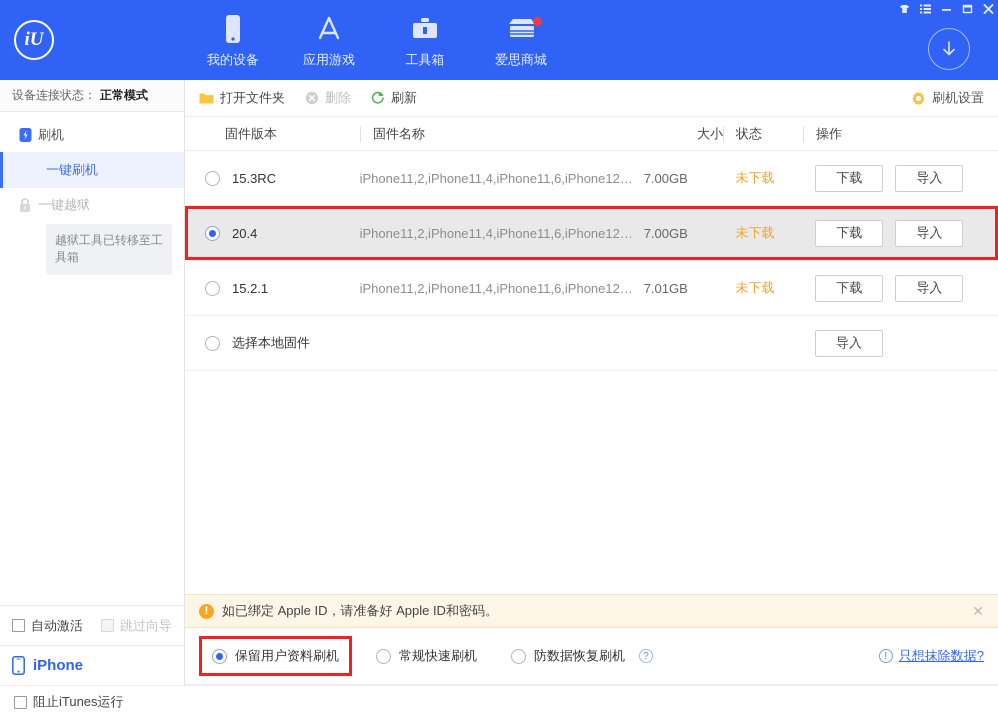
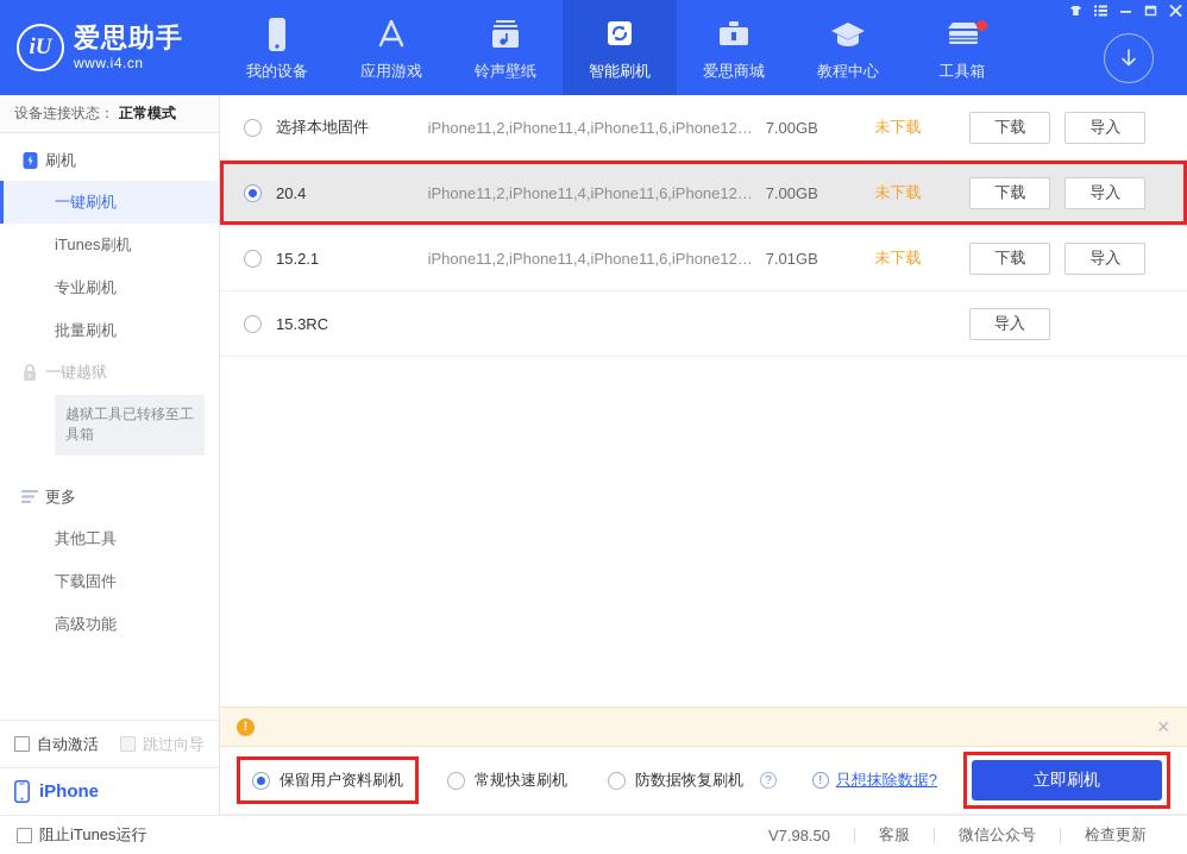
  iU
+ 爱思助手
+ www.i4.cn
  我的设备
  应用游戏
+ 铃声壁纸
+ 智能刷机
- 工具箱
+ 爱思商城
+ 教程中心
- 爱思商城
+ 工具箱
  设备连接状态：
  正常模式
  刷机
  一键刷机
+ iTunes刷机
+ 专业刷机
+ 批量刷机
  一键越狱
  越狱工具已转移至工具箱
+ 更多
+ 其他工具
+ 下载固件
+ 高级功能
  自动激活
  跳过向导
  iPhone
- 打开文件夹
- 删除
- 刷新
- 刷机设置
- 固件版本
- 固件名称
- 大小
- 状态
- 操作
- 15.3RC
+ 选择本地固件
  iPhone11,2,iPhone11,4,iPhone11,6,iPhone12,...
  7.00GB
  未下载
  下载
  导入
  20.4
  iPhone11,2,iPhone11,4,iPhone11,6,iPhone12,...
  7.00GB
  未下载
  下载
  导入
  15.2.1
  iPhone11,2,iPhone11,4,iPhone11,6,iPhone12,...
  7.01GB
  未下载
  下载
  导入
- 选择本地固件
+ 15.3RC
  导入
  !
- 如已绑定 Apple ID，请准备好 Apple ID和密码。
  ✕
  保留用户资料刷机
  常规快速刷机
  防数据恢复刷机
  ?
  !
  只想抹除数据?
+ 立即刷机
  阻止iTunes运行
+ V7.98.50
+ 客服
+ 微信公众号
+ 检查更新
